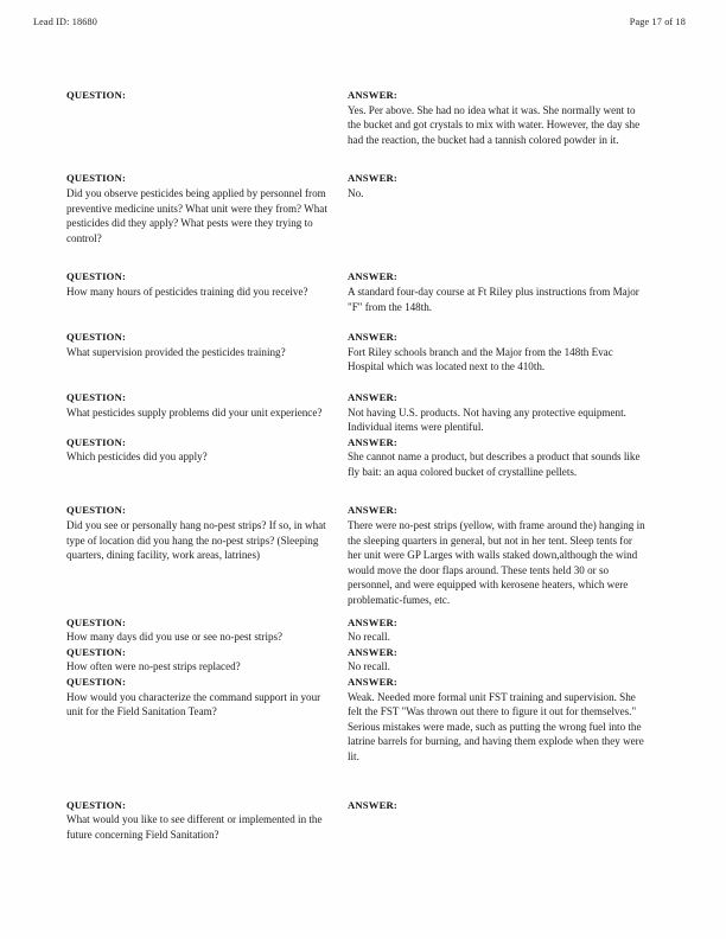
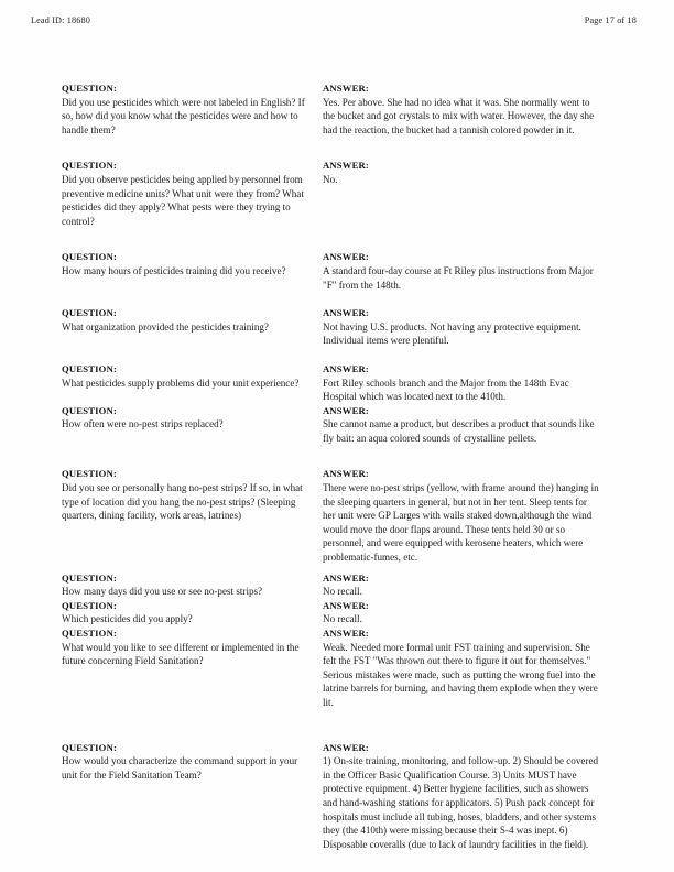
  Lead ID: 18680
  Page 17 of 18
  QUESTION:
+ Did you use pesticides which were not labeled in English? If so, how did you know what the pesticides were and how to handle them?
  ANSWER:
  Yes. Per above. She had no idea what it was. She normally went to the bucket and got crystals to mix with water. However, the day she had the reaction, the bucket had a tannish colored powder in it.
  QUESTION:
  Did you observe pesticides being applied by personnel from preventive medicine units? What unit were they from? What pesticides did they apply? What pests were they trying to control?
  ANSWER:
  No.
  QUESTION:
  How many hours of pesticides training did you receive?
  ANSWER:
  A standard four-day course at Ft Riley plus instructions from Major "F" from the 148th.
  QUESTION:
- What supervision provided the pesticides training?
+ What organization provided the pesticides training?
  ANSWER:
- Fort Riley schools branch and the Major from the 148th Evac Hospital which was located next to the 410th.
+ Not having U.S. products. Not having any protective equipment. Individual items were plentiful.
  QUESTION:
  What pesticides supply problems did your unit experience?
  ANSWER:
- Not having U.S. products. Not having any protective equipment. Individual items were plentiful.
+ Fort Riley schools branch and the Major from the 148th Evac Hospital which was located next to the 410th.
  QUESTION:
- Which pesticides did you apply?
+ How often were no-pest strips replaced?
  ANSWER:
- She cannot name a product, but describes a product that sounds like fly bait: an aqua colored bucket of crystalline pellets.
+ She cannot name a product, but describes a product that sounds like fly bait: an aqua colored sounds of crystalline pellets.
  QUESTION:
  Did you see or personally hang no-pest strips? If so, in what type of location did you hang the no-pest strips? (Sleeping quarters, dining facility, work areas, latrines)
  ANSWER:
  There were no-pest strips (yellow, with frame around the) hanging in the sleeping quarters in general, but not in her tent. Sleep tents for her unit were GP Larges with walls staked down,although the wind would move the door flaps around. These tents held 30 or so personnel, and were equipped with kerosene heaters, which were problematic-fumes, etc.
  QUESTION:
  How many days did you use or see no-pest strips?
  ANSWER:
  No recall.
  QUESTION:
- How often were no-pest strips replaced?
+ Which pesticides did you apply?
  ANSWER:
  No recall.
  QUESTION:
- How would you characterize the command support in your unit for the Field Sanitation Team?
+ What would you like to see different or implemented in the future concerning Field Sanitation?
  ANSWER:
  Weak. Needed more formal unit FST training and supervision. She felt the FST "Was thrown out there to figure it out for themselves." Serious mistakes were made, such as putting the wrong fuel into the latrine barrels for burning, and having them explode when they were lit.
  QUESTION:
- What would you like to see different or implemented in the future concerning Field Sanitation?
+ How would you characterize the command support in your unit for the Field Sanitation Team?
  ANSWER:
+ 1) On-site training, monitoring, and follow-up. 2) Should be covered in the Officer Basic Qualification Course. 3) Units MUST have protective equipment. 4) Better hygiene facilities, such as showers and hand-washing stations for applicators. 5) Push pack concept for hospitals must include all tubing, hoses, bladders, and other systems they (the 410th) were missing because their S-4 was inept. 6) Disposable coveralls (due to lack of laundry facilities in the field).
